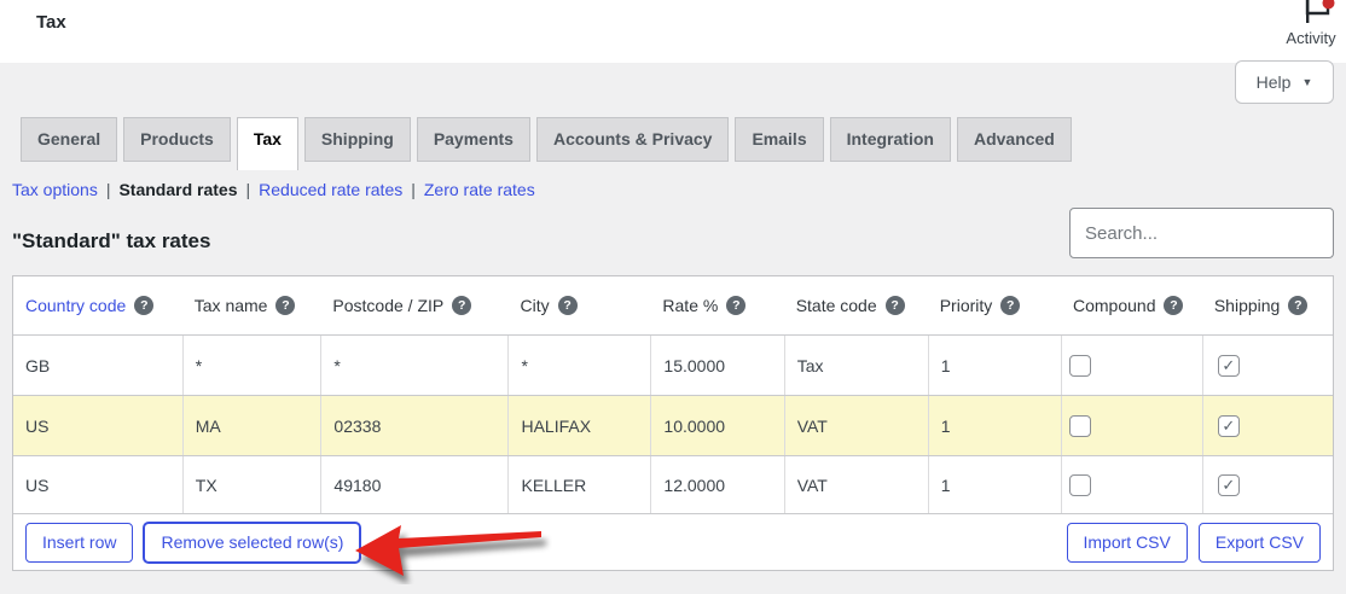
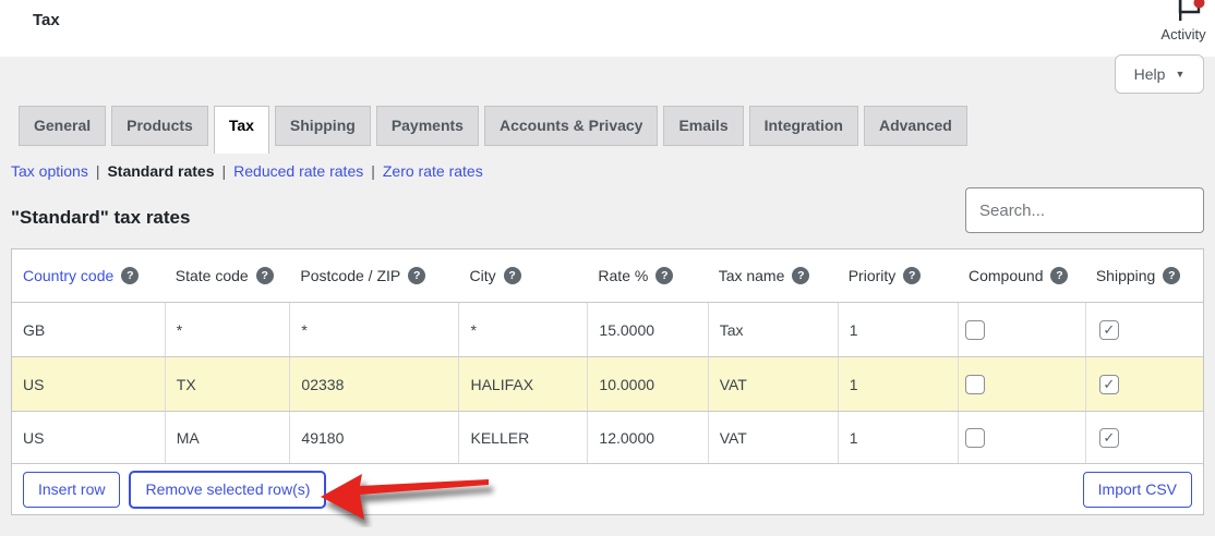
  Tax
  Activity
  Help
  ▼
  General
  Products
  Tax
  Shipping
  Payments
  Accounts & Privacy
  Emails
  Integration
  Advanced
  Tax options | Standard rates | Reduced rate rates | Zero rate rates
  "Standard" tax rates
  Search...
  Country code
  ?
- Tax name
+ State code
  ?
  Postcode / ZIP
  ?
  City
  ?
  Rate %
  ?
- State code
+ Tax name
  ?
  Priority
  ?
  Compound
  ?
  Shipping
  ?
  GB
  *
  *
  *
  15.0000
  Tax
  1
  ✓
  US
- MA
+ TX
  02338
  HALIFAX
  10.0000
  VAT
  1
  ✓
  US
- TX
+ MA
  49180
  KELLER
  12.0000
  VAT
  1
  ✓
  Insert row
  Remove selected row(s)
  Import CSV
- Export CSV
